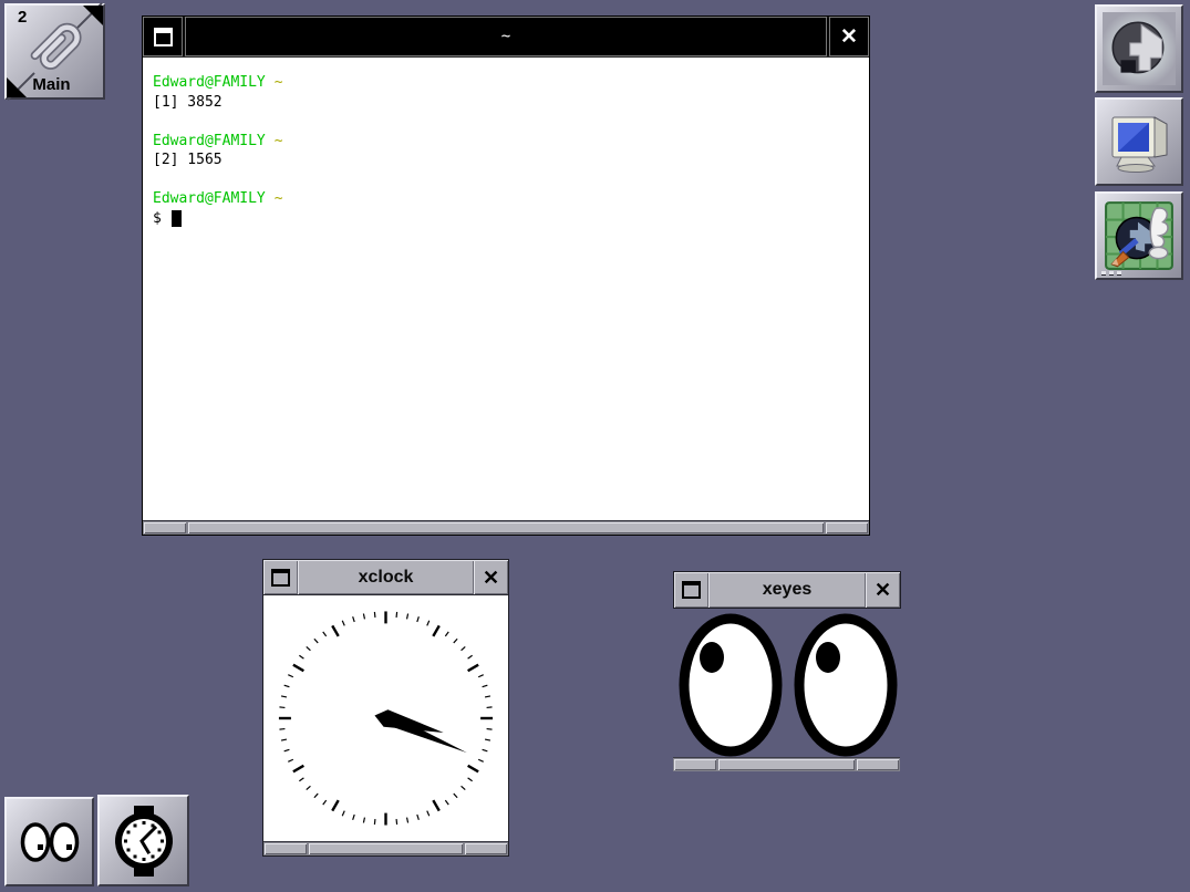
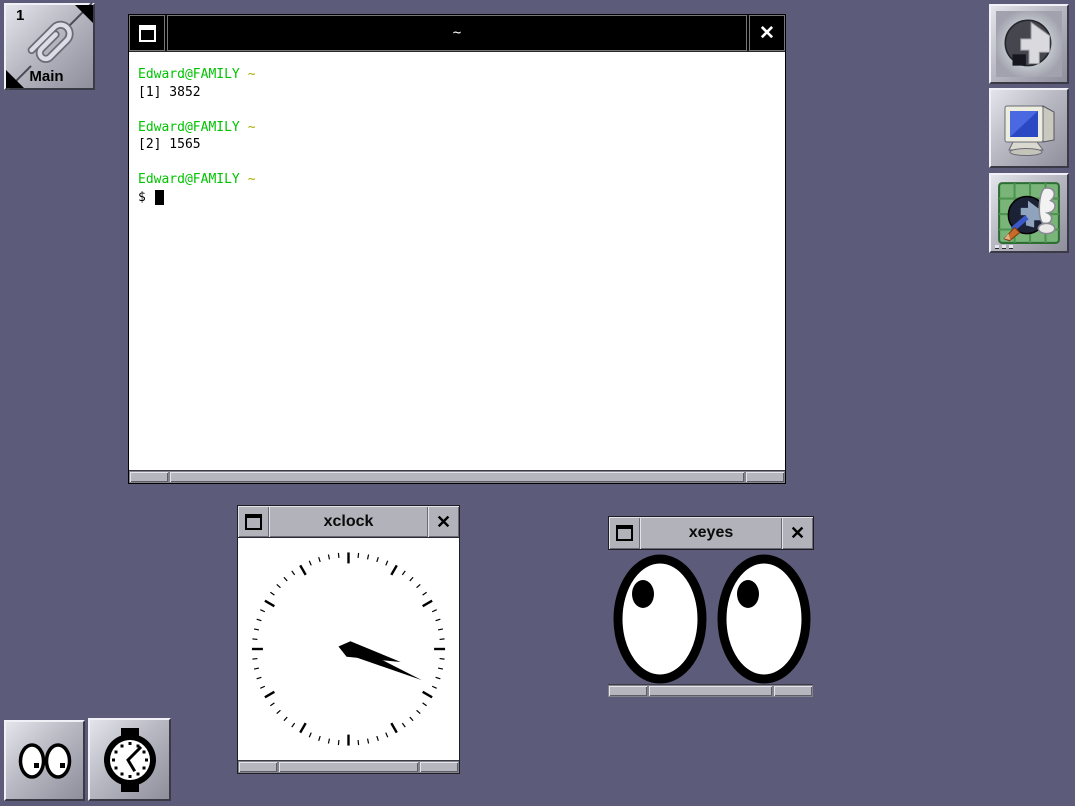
- 2
+ 1
  Main
  ~
  ✕
  Edward@FAMILY ~
  [1] 3852
  Edward@FAMILY ~
  [2] 1565
  Edward@FAMILY ~
  $
  xclock
  ✕
  xeyes
  ✕
